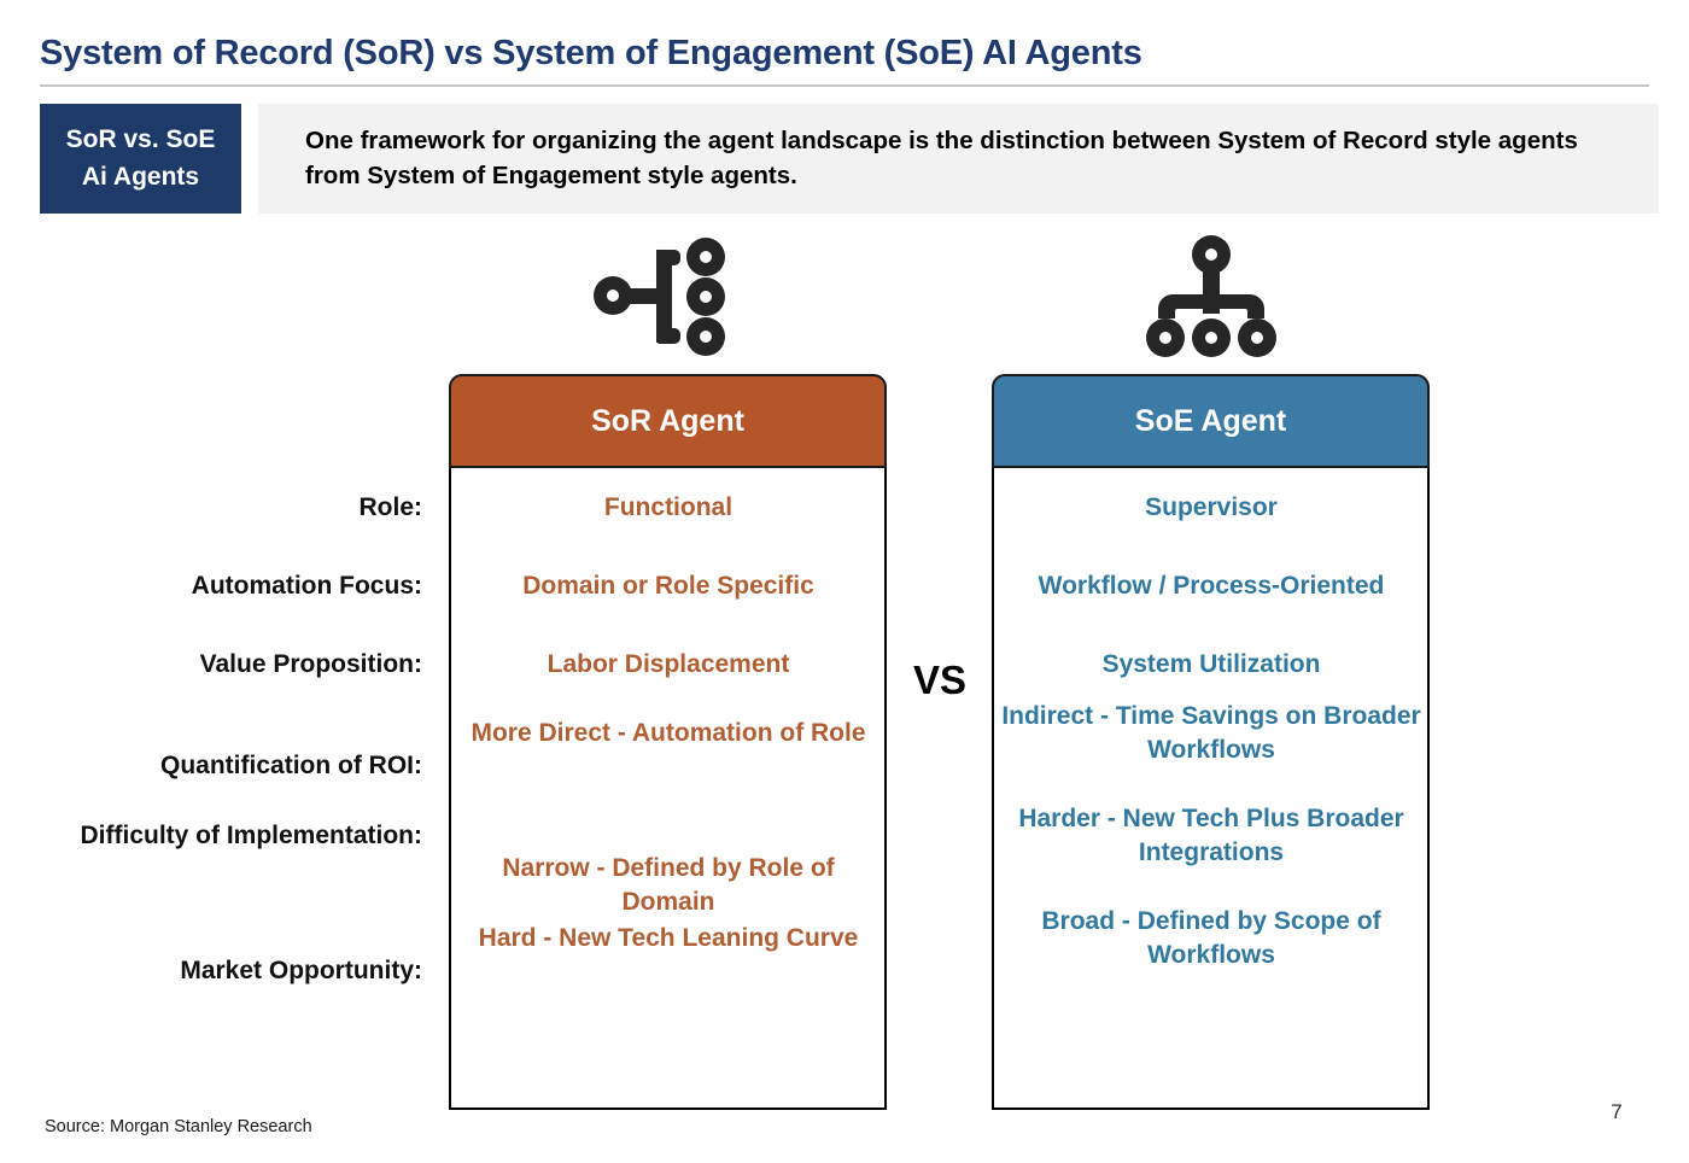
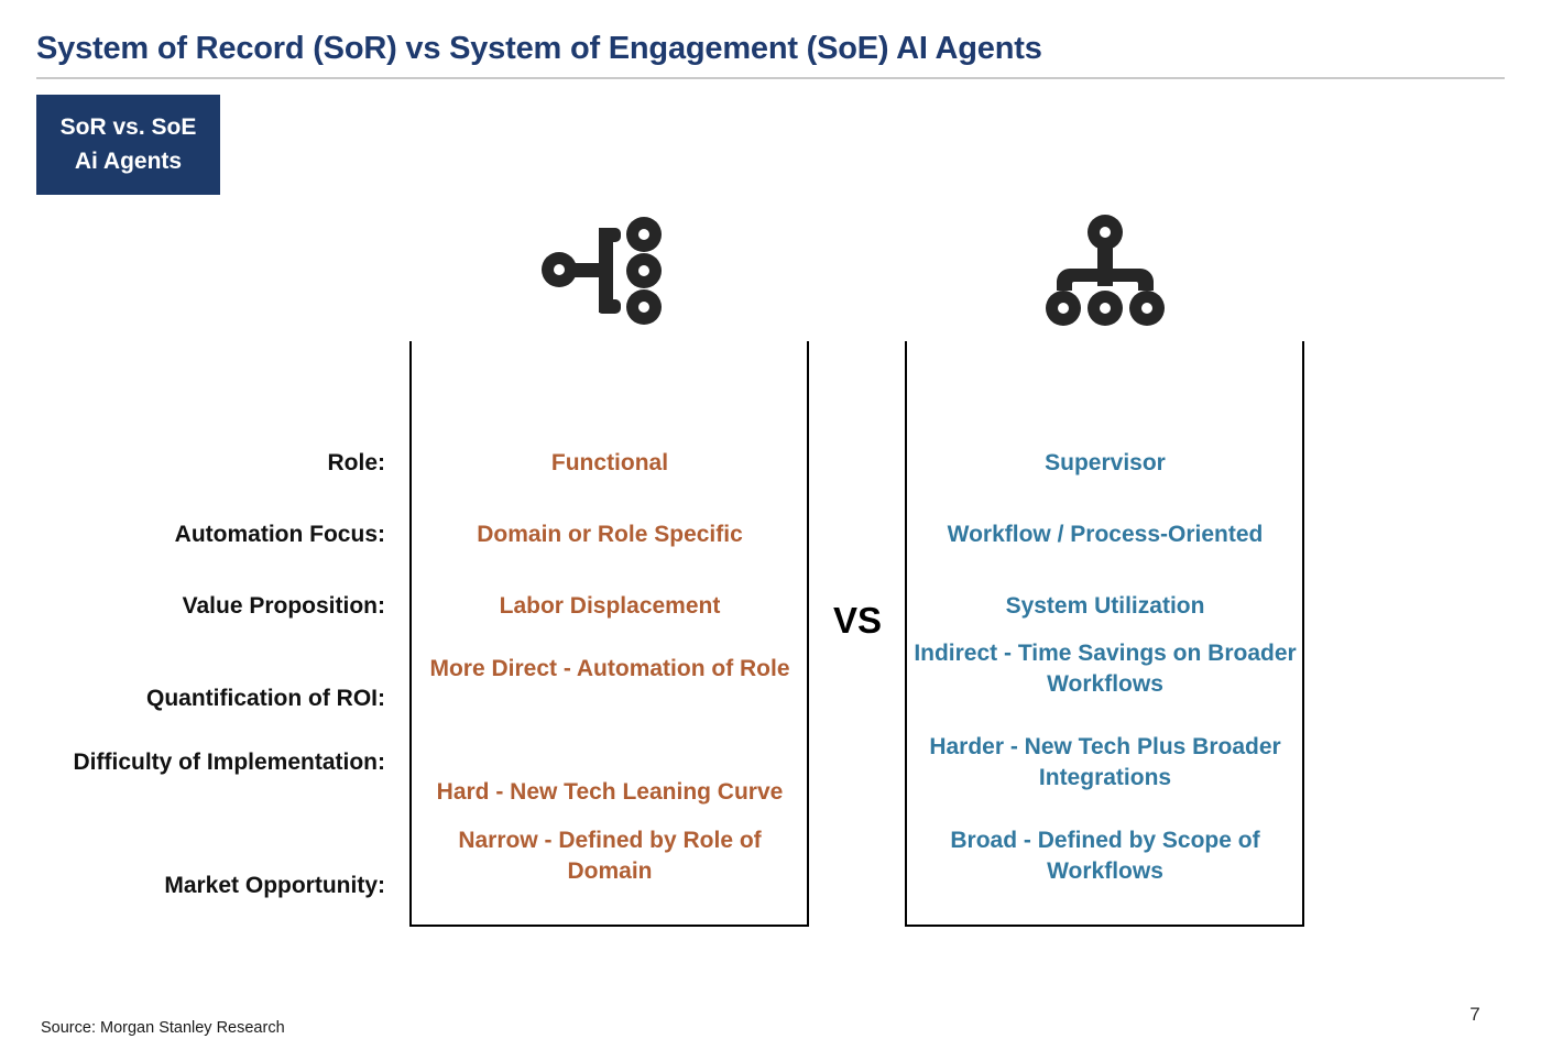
  System of Record (SoR) vs System of Engagement (SoE) AI Agents
  SoR vs. SoE
  Ai Agents
- One framework for organizing the agent landscape is the distinction between System of Record style agents from System of Engagement style agents.
- SoR Agent
- SoE Agent
  VS
  Role:
  Functional
  Supervisor
  Automation Focus:
  Domain or Role Specific
  Workflow / Process-Oriented
  Value Proposition:
  Labor Displacement
  System Utilization
  Quantification of ROI:
  More Direct - Automation of Role
  Indirect - Time Savings on Broader Workflows
  Difficulty of Implementation:
- Narrow - Defined by Role of Domain
+ Hard - New Tech Leaning Curve
  Harder - New Tech Plus Broader Integrations
  Market Opportunity:
- Hard - New Tech Leaning Curve
+ Narrow - Defined by Role of Domain
  Broad - Defined by Scope of Workflows
  Source: Morgan Stanley Research
  7
